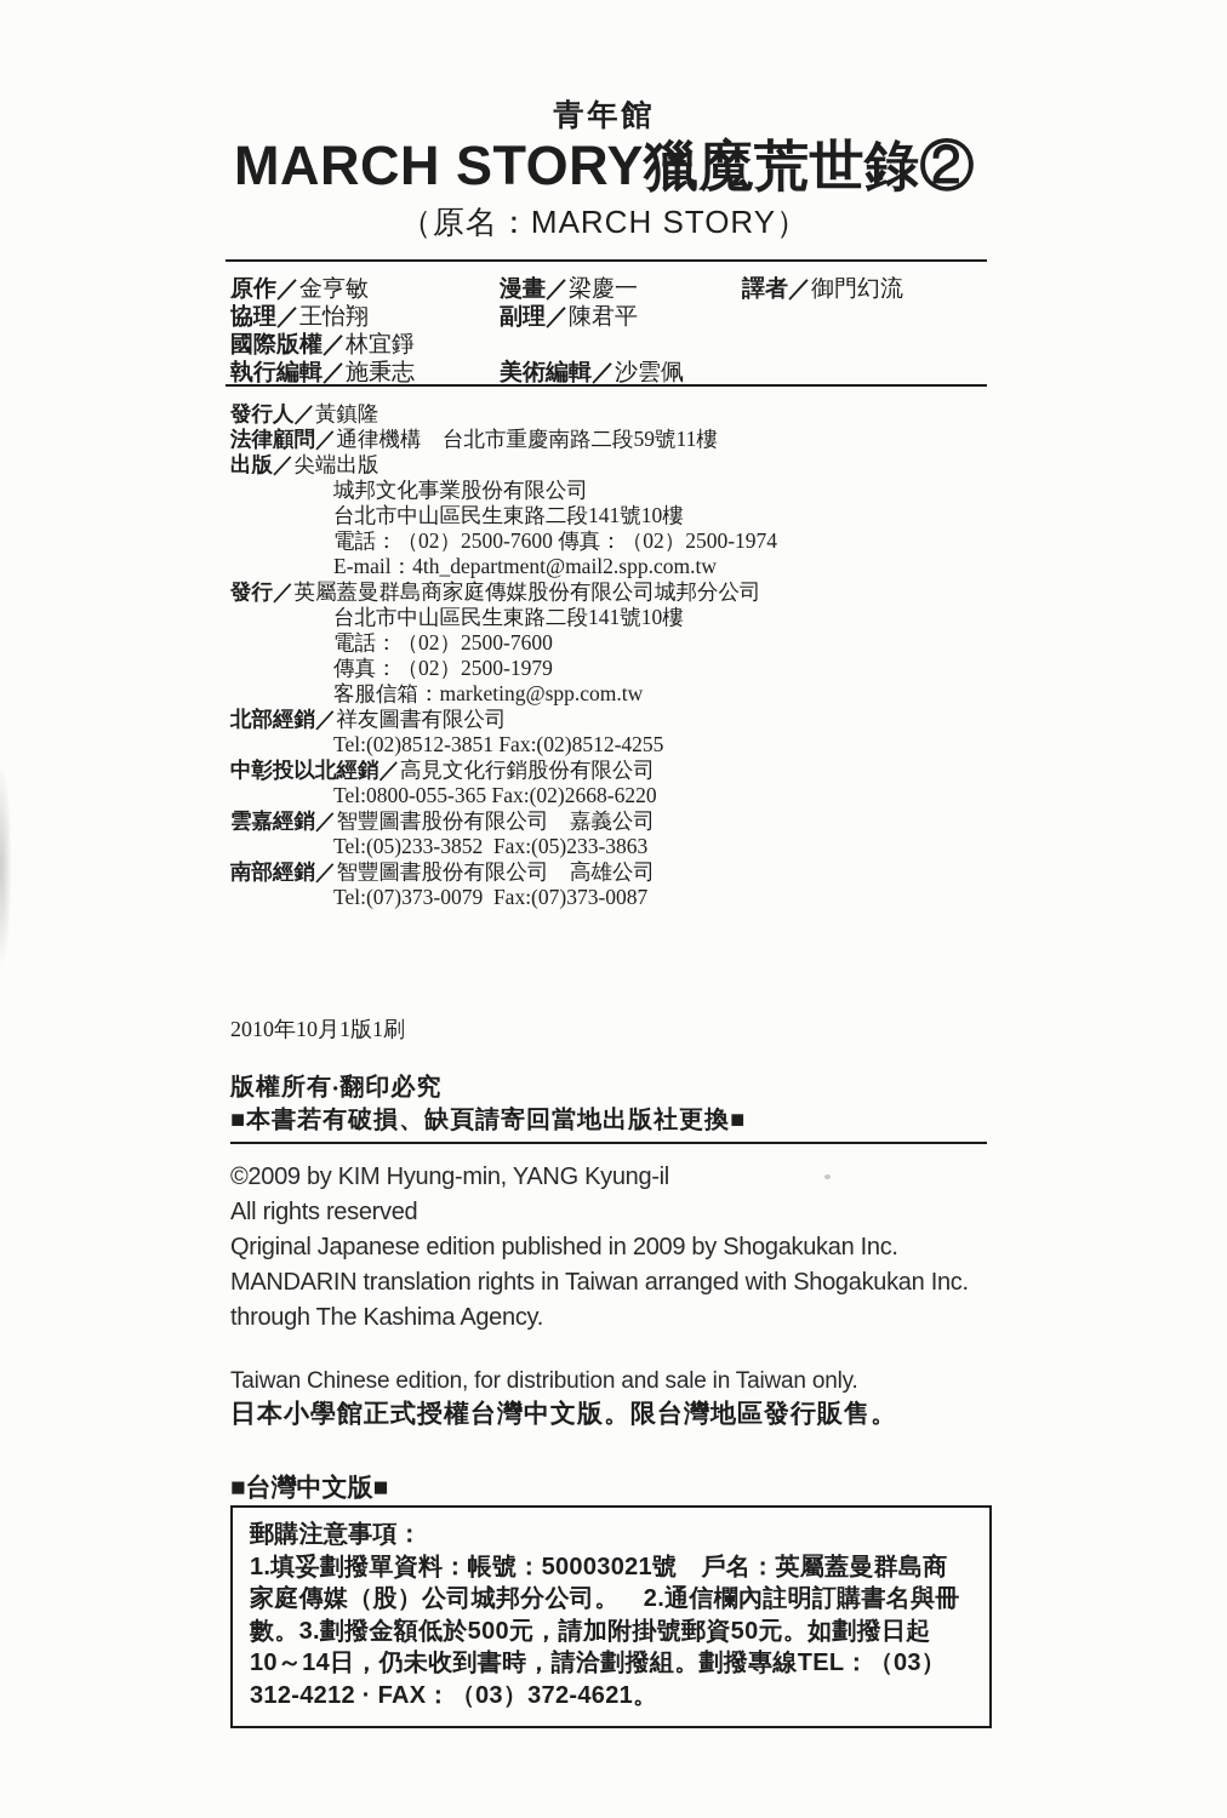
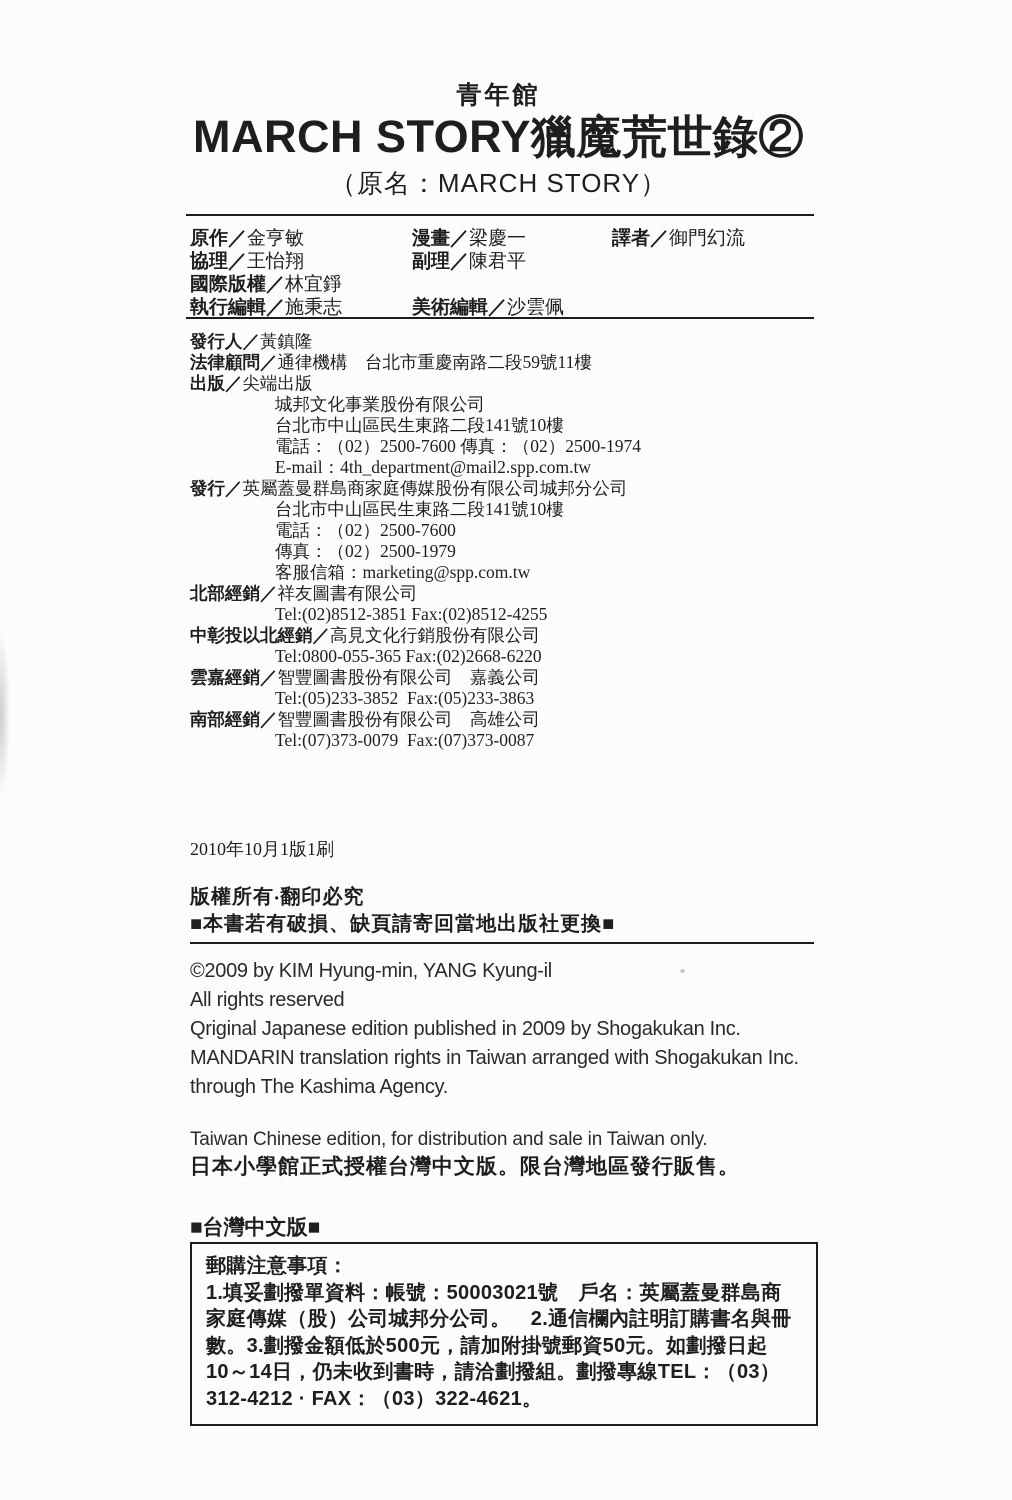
  青年館
  MARCH STORY獵魔荒世錄②
  （原名：MARCH STORY）
  原作／金亨敏
  漫畫／梁慶一
  譯者／御門幻流
  協理／王怡翔
  副理／陳君平
  國際版權／林宜錚
  執行編輯／施秉志
  美術編輯／沙雲佩
  發行人／黃鎮隆
  法律顧問／通律機構 台北市重慶南路二段59號11樓
  出版／尖端出版
  城邦文化事業股份有限公司
  台北市中山區民生東路二段141號10樓
  電話：（02）2500-7600 傳真：（02）2500-1974
  E-mail：4th_department@mail2.spp.com.tw
  發行／英屬蓋曼群島商家庭傳媒股份有限公司城邦分公司
  台北市中山區民生東路二段141號10樓
  電話：（02）2500-7600
  傳真：（02）2500-1979
  客服信箱：marketing@spp.com.tw
  北部經銷／祥友圖書有限公司
  Tel:(02)8512-3851 Fax:(02)8512-4255
  中彰投以北經銷／高見文化行銷股份有限公司
  Tel:0800-055-365 Fax:(02)2668-6220
  雲嘉經銷／智豐圖書股份有限公司 嘉義公司
  Tel:(05)233-3852 Fax:(05)233-3863
  南部經銷／智豐圖書股份有限公司 高雄公司
  Tel:(07)373-0079 Fax:(07)373-0087
  2010年10月1版1刷
  版權所有‧翻印必究
  ■本書若有破損、缺頁請寄回當地出版社更換■
  ©2009 by KIM Hyung-min, YANG Kyung-il
  All rights reserved
  Qriginal Japanese edition published in 2009 by Shogakukan Inc.
  MANDARIN translation rights in Taiwan arranged with Shogakukan Inc.
  through The Kashima Agency.
  Taiwan Chinese edition, for distribution and sale in Taiwan only.
  日本小學館正式授權台灣中文版。限台灣地區發行販售。
  ■台灣中文版■
  郵購注意事項：
  1.填妥劃撥單資料：帳號：50003021號 戶名：英屬蓋曼群島商
  家庭傳媒（股）公司城邦分公司。 2.通信欄內註明訂購書名與冊
  數。3.劃撥金額低於500元，請加附掛號郵資50元。如劃撥日起
  10～14日，仍未收到書時，請洽劃撥組。劃撥專線TEL：（03）
- 312-4212 · FAX：（03）372-4621。
+ 312-4212 · FAX：（03）322-4621。
